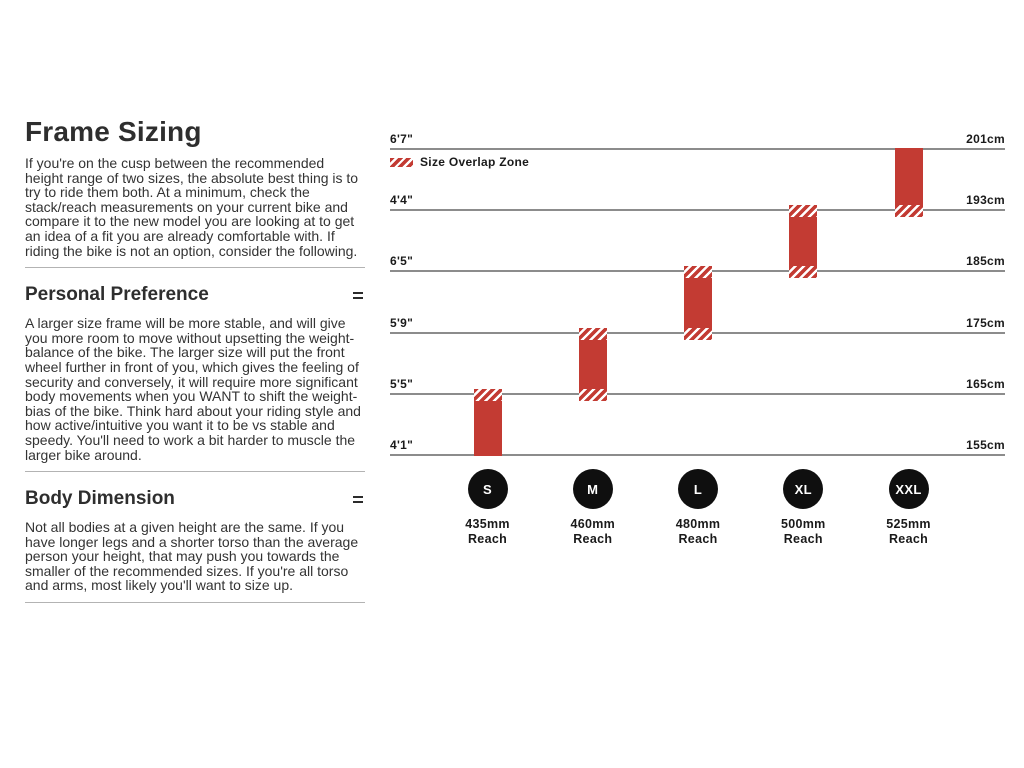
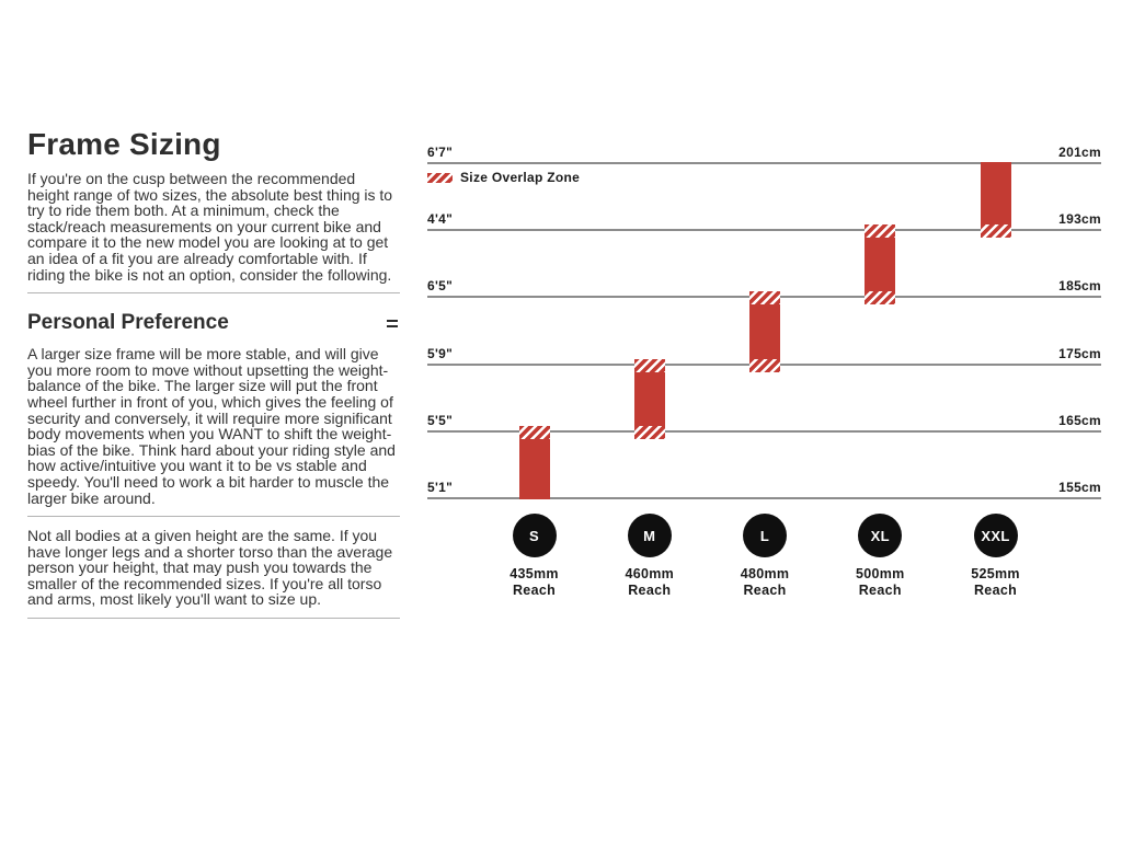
  Frame Sizing
  If you're on the cusp between the recommended height range of two sizes, the absolute best thing is to try to ride them both. At a minimum, check the stack/reach measurements on your current bike and compare it to the new model you are looking at to get an idea of a fit you are already comfortable with. If riding the bike is not an option, consider the following.
  Personal Preference
  A larger size frame will be more stable, and will give you more room to move without upsetting the weight-balance of the bike. The larger size will put the front wheel further in front of you, which gives the feeling of security and conversely, it will require more significant body movements when you WANT to shift the weight-bias of the bike. Think hard about your riding style and how active/intuitive you want it to be vs stable and speedy. You'll need to work a bit harder to muscle the larger bike around.
- Body Dimension
  Not all bodies at a given height are the same. If you have longer legs and a shorter torso than the average person your height, that may push you towards the smaller of the recommended sizes. If you're all torso and arms, most likely you'll want to size up.
  6'7"
  201cm
  4'4"
  193cm
  6'5"
  185cm
  5'9"
  175cm
  5'5"
  165cm
- 4'1"
+ 5'1"
  155cm
  Size Overlap Zone
  S
  435mm
  Reach
  M
  460mm
  Reach
  L
  480mm
  Reach
  XL
  500mm
  Reach
  XXL
  525mm
  Reach
